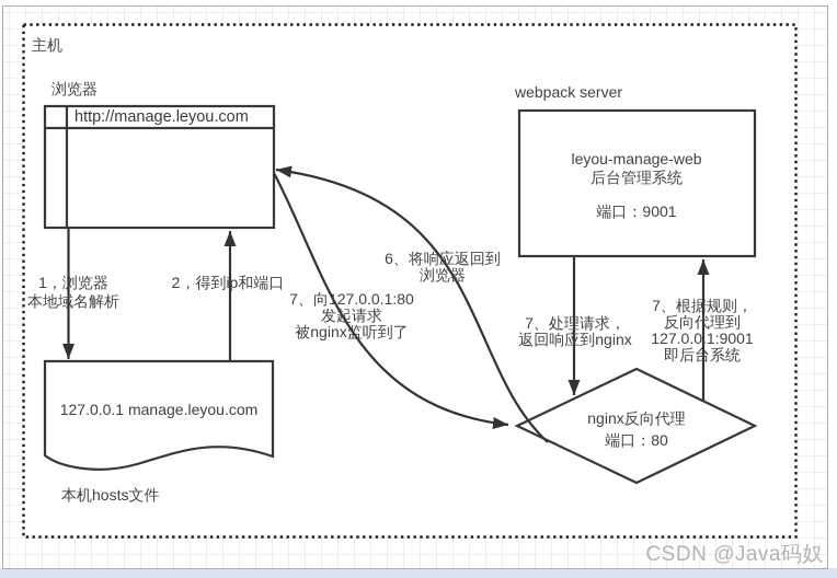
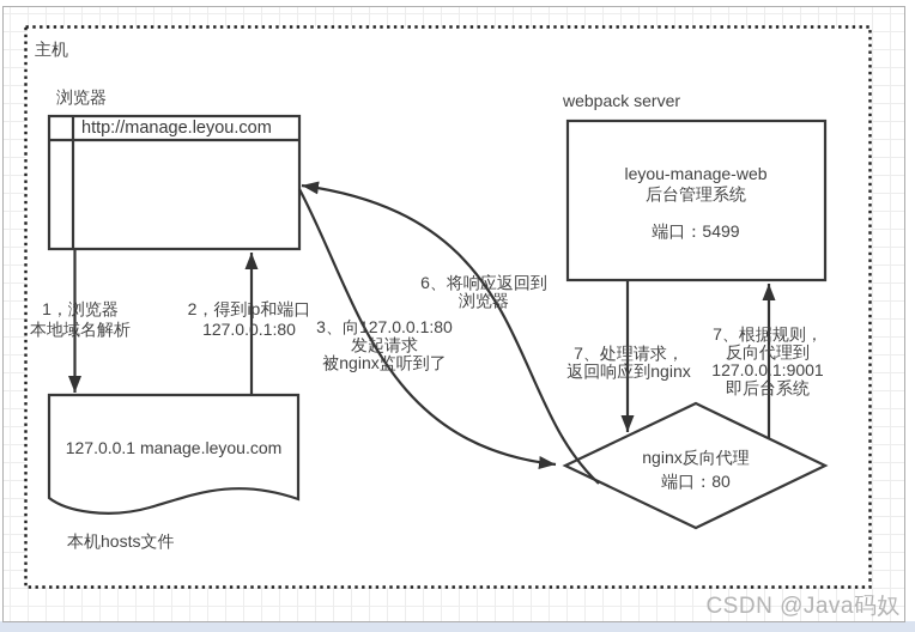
  主机
  浏览器
  http://manage.leyou.com
  webpack server
  leyou-manage-web
  后台管理系统
- 端口：9001
+ 端口：5499
  nginx反向代理
  端口：80
  127.0.0.1 manage.leyou.com
  本机hosts文件
  1，浏览器
  本地域名解析
  2，得到ip和端口
+ 127.0.0.1:80
- 7、向127.0.0.1:80
+ 3、向127.0.0.1:80
  发起请求
  被nginx监听到了
  7、根据规则，
  反向代理到
  127.0.0.1:9001
  即后台系统
  7、处理请求，
  返回响应到nginx
  6、将响应返回到
  浏览器
  CSDN @Java码奴
